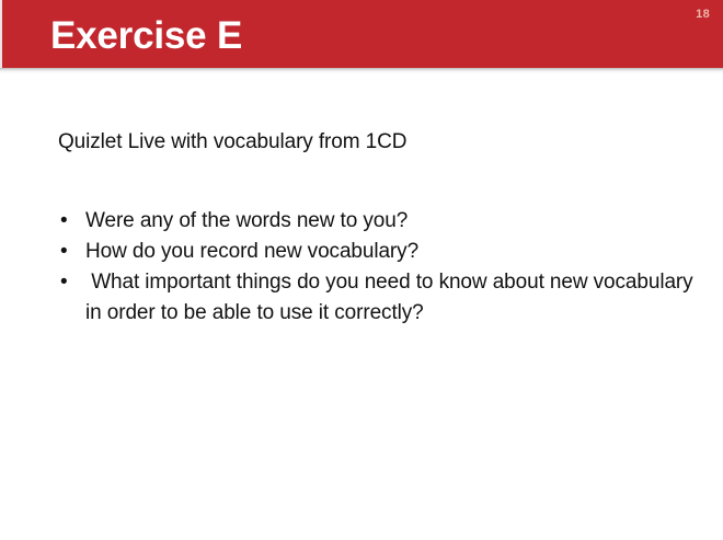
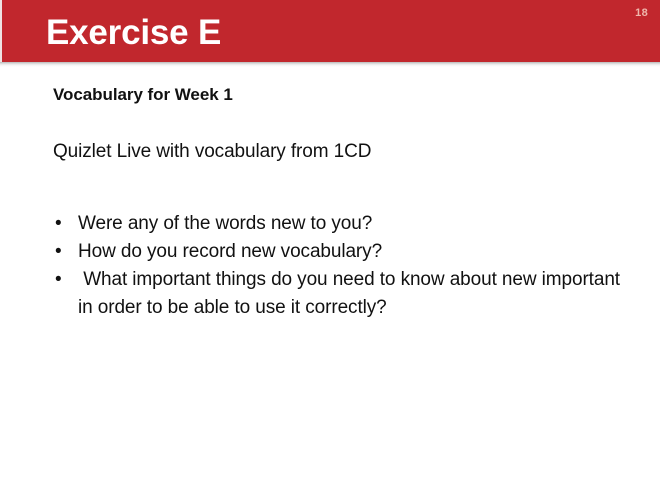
  Exercise E
  18
+ Vocabulary for Week 1
  Quizlet Live with vocabulary from 1CD
  •
  Were any of the words new to you?
  •
  How do you record new vocabulary?
  •
- What important things do you need to know about new vocabulary in order to be able to use it correctly?
+ What important things do you need to know about new important in order to be able to use it correctly?
